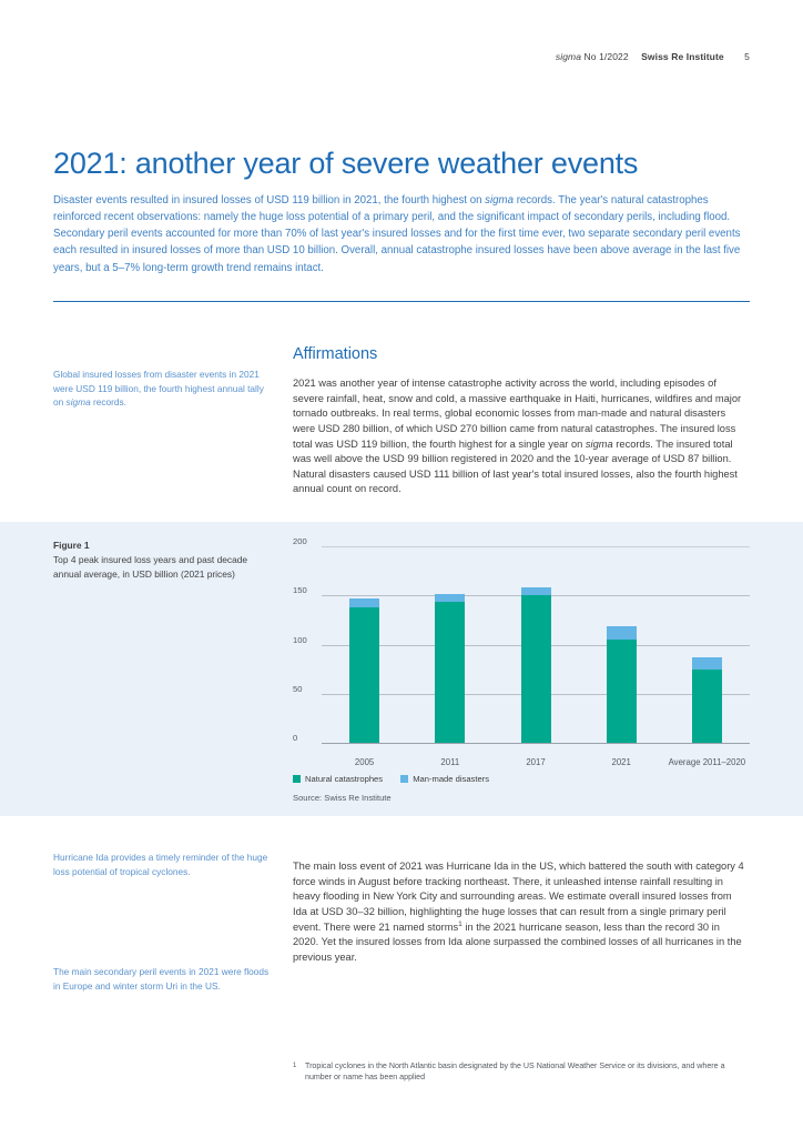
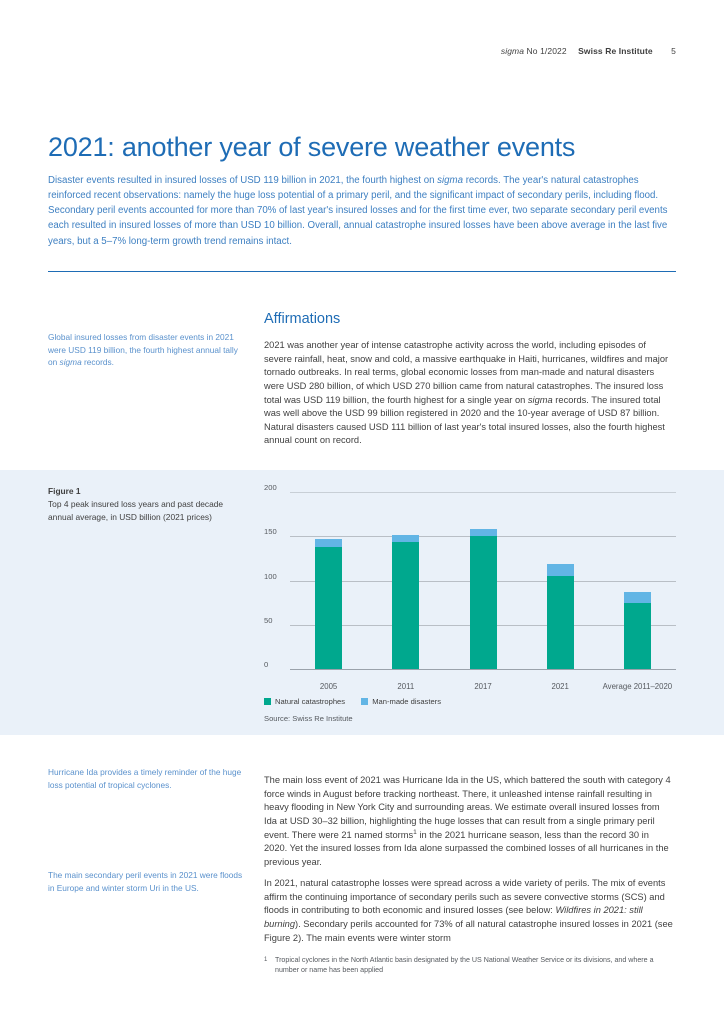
  sigma No 1/2022 Swiss Re Institute 5
  2021: another year of severe weather events
  Disaster events resulted in insured losses of USD 119 billion in 2021, the fourth highest on sigma records. The year's natural catastrophes reinforced recent observations: namely the huge loss potential of a primary peril, and the significant impact of secondary perils, including flood. Secondary peril events accounted for more than 70% of last year's insured losses and for the first time ever, two separate secondary peril events each resulted in insured losses of more than USD 10 billion. Overall, annual catastrophe insured losses have been above average in the last five years, but a 5–7% long-term growth trend remains intact.
  Affirmations
  Global insured losses from disaster events in 2021 were USD 119 billion, the fourth highest annual tally on sigma records.
  Hurricane Ida provides a timely reminder of the huge loss potential of tropical cyclones.
  The main secondary peril events in 2021 were floods in Europe and winter storm Uri in the US.
  2021 was another year of intense catastrophe activity across the world, including episodes of severe rainfall, heat, snow and cold, a massive earthquake in Haiti, hurricanes, wildfires and major tornado outbreaks. In real terms, global economic losses from man-made and natural disasters were USD 280 billion, of which USD 270 billion came from natural catastrophes. The insured loss total was USD 119 billion, the fourth highest for a single year on sigma records. The insured total was well above the USD 99 billion registered in 2020 and the 10-year average of USD 87 billion. Natural disasters caused USD 111 billion of last year's total insured losses, also the fourth highest annual count on record.
  The main loss event of 2021 was Hurricane Ida in the US, which battered the south with category 4 force winds in August before tracking northeast. There, it unleashed intense rainfall resulting in heavy flooding in New York City and surrounding areas. We estimate overall insured losses from Ida at USD 30–32 billion, highlighting the huge losses that can result from a single primary peril event. There were 21 named storms in the 2021 hurricane season, less than the record 30 in 2020. Yet the insured losses from Ida alone surpassed the combined losses of all hurricanes in the previous year.
+ In 2021, natural catastrophe losses were spread across a wide variety of perils. The mix of events affirm the continuing importance of secondary perils such as severe convective storms (SCS) and floods in contributing to both economic and insured losses (see below: Wildfires in 2021: still burning). Secondary perils accounted for 73% of all natural catastrophe insured losses in 2021 (see Figure 2). The main events were winter storm
  Figure 1
  Top 4 peak insured loss years and past decade annual average, in USD billion (2021 prices)
  0
  50
  100
  150
  200
  2005
  2011
  2017
  2021
  Average 2011–2020
  Natural catastrophes Man-made disasters
  Source: Swiss Re Institute
  Tropical cyclones in the North Atlantic basin designated by the US National Weather Service or its divisions, and where a number or name has been applied
